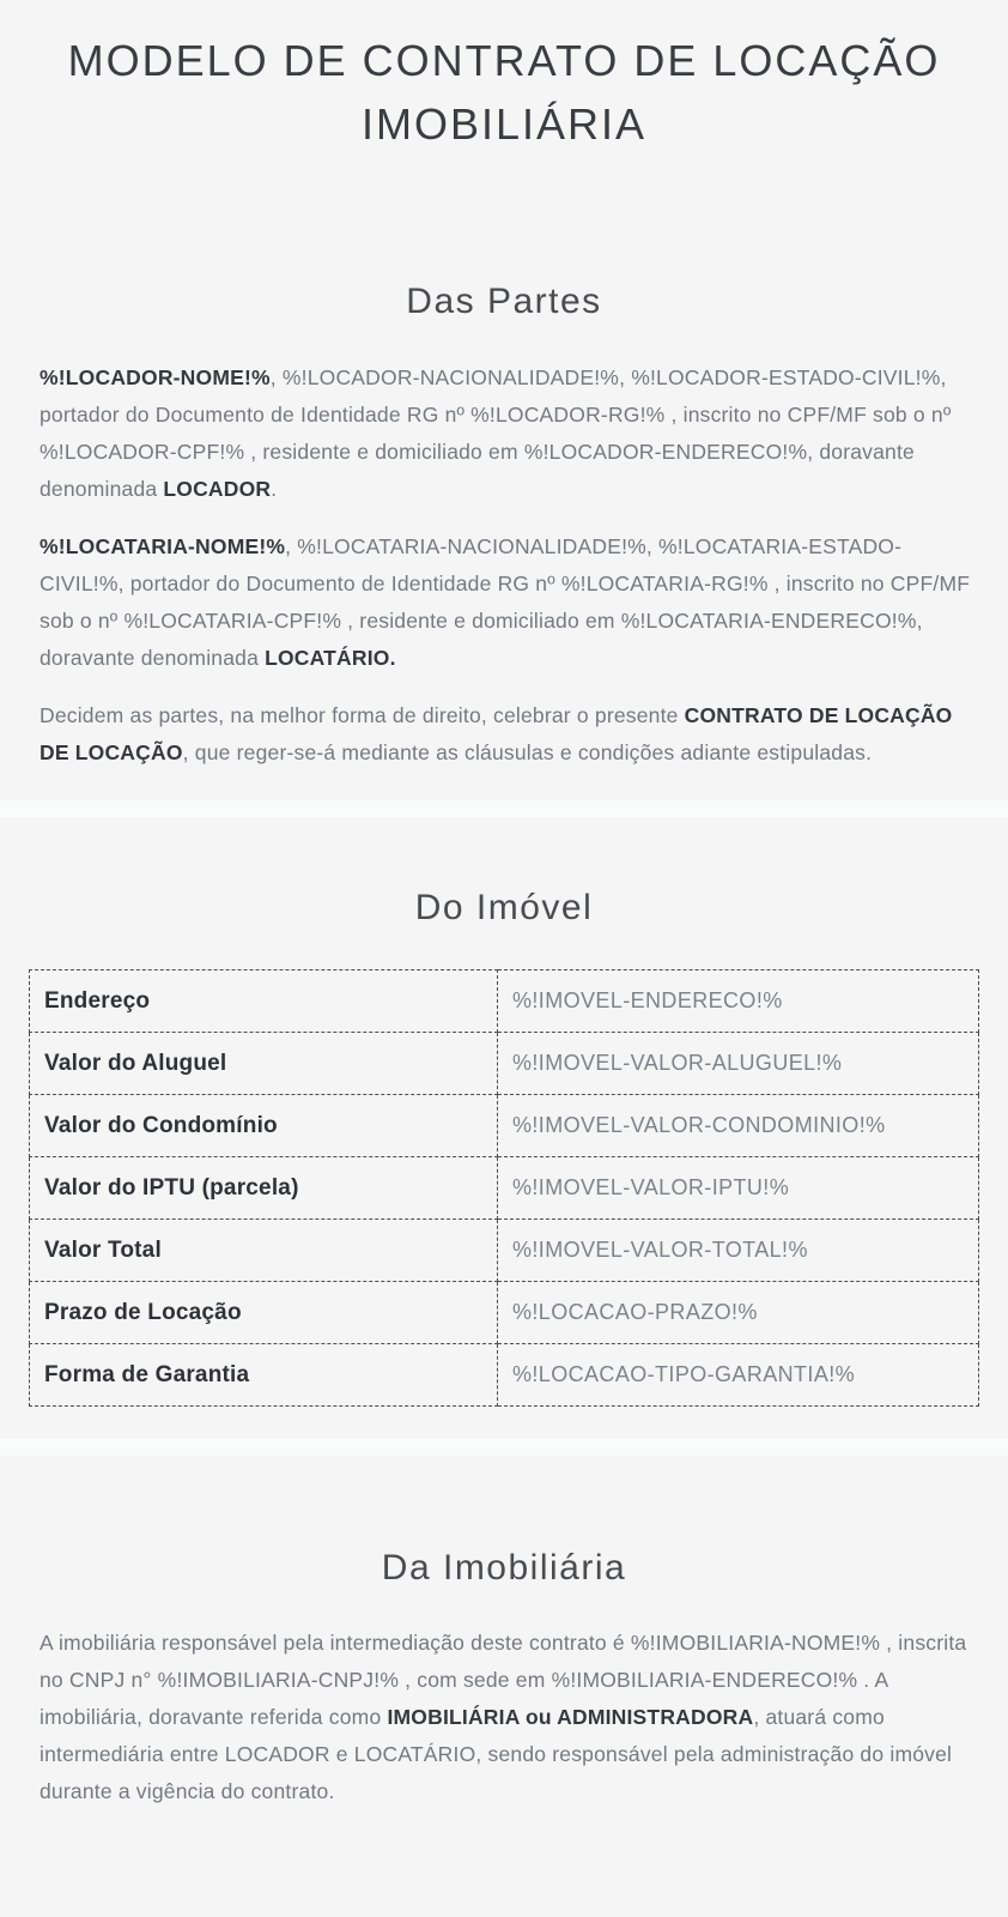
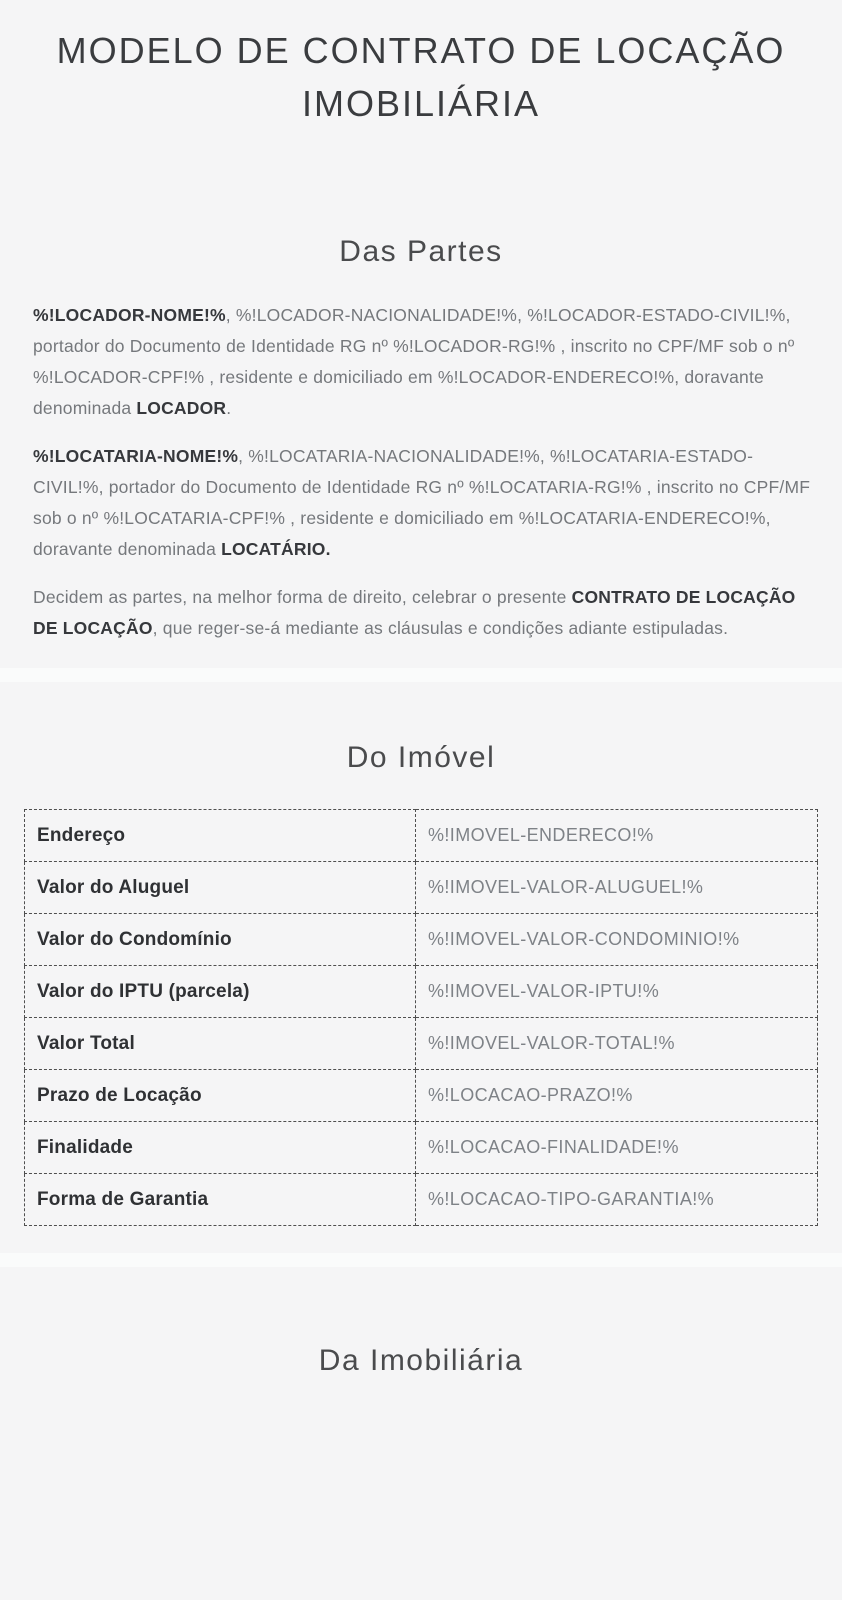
  MODELO DE CONTRATO DE LOCAÇÃO IMOBILIÁRIA
  Das Partes
  %!LOCADOR-NOME!%, %!LOCADOR-NACIONALIDADE!%, %!LOCADOR-ESTADO-CIVIL!%, portador do Documento de Identidade RG nº %!LOCADOR-RG!% , inscrito no CPF/MF sob o nº %!LOCADOR-CPF!% , residente e domiciliado em %!LOCADOR-ENDERECO!%, doravante denominada LOCADOR.
  %!LOCATARIA-NOME!%, %!LOCATARIA-NACIONALIDADE!%, %!LOCATARIA-ESTADO-CIVIL!%, portador do Documento de Identidade RG nº %!LOCATARIA-RG!% , inscrito no CPF/MF sob o nº %!LOCATARIA-CPF!% , residente e domiciliado em %!LOCATARIA-ENDERECO!%, doravante denominada LOCATÁRIO.
  Decidem as partes, na melhor forma de direito, celebrar o presente CONTRATO DE LOCAÇÃO DE LOCAÇÃO, que reger-se-á mediante as cláusulas e condições adiante estipuladas.
  Do Imóvel
  Endereço	%!IMOVEL-ENDERECO!%
  Valor do Aluguel	%!IMOVEL-VALOR-ALUGUEL!%
  Valor do Condomínio	%!IMOVEL-VALOR-CONDOMINIO!%
  Valor do IPTU (parcela)	%!IMOVEL-VALOR-IPTU!%
  Valor Total	%!IMOVEL-VALOR-TOTAL!%
  Prazo de Locação	%!LOCACAO-PRAZO!%
+ Finalidade	%!LOCACAO-FINALIDADE!%
  Forma de Garantia	%!LOCACAO-TIPO-GARANTIA!%
  Da Imobiliária
- A imobiliária responsável pela intermediação deste contrato é %!IMOBILIARIA-NOME!% , inscrita no CNPJ n° %!IMOBILIARIA-CNPJ!% , com sede em %!IMOBILIARIA-ENDERECO!% . A imobiliária, doravante referida como IMOBILIÁRIA ou ADMINISTRADORA, atuará como intermediária entre LOCADOR e LOCATÁRIO, sendo responsável pela administração do imóvel durante a vigência do contrato.
